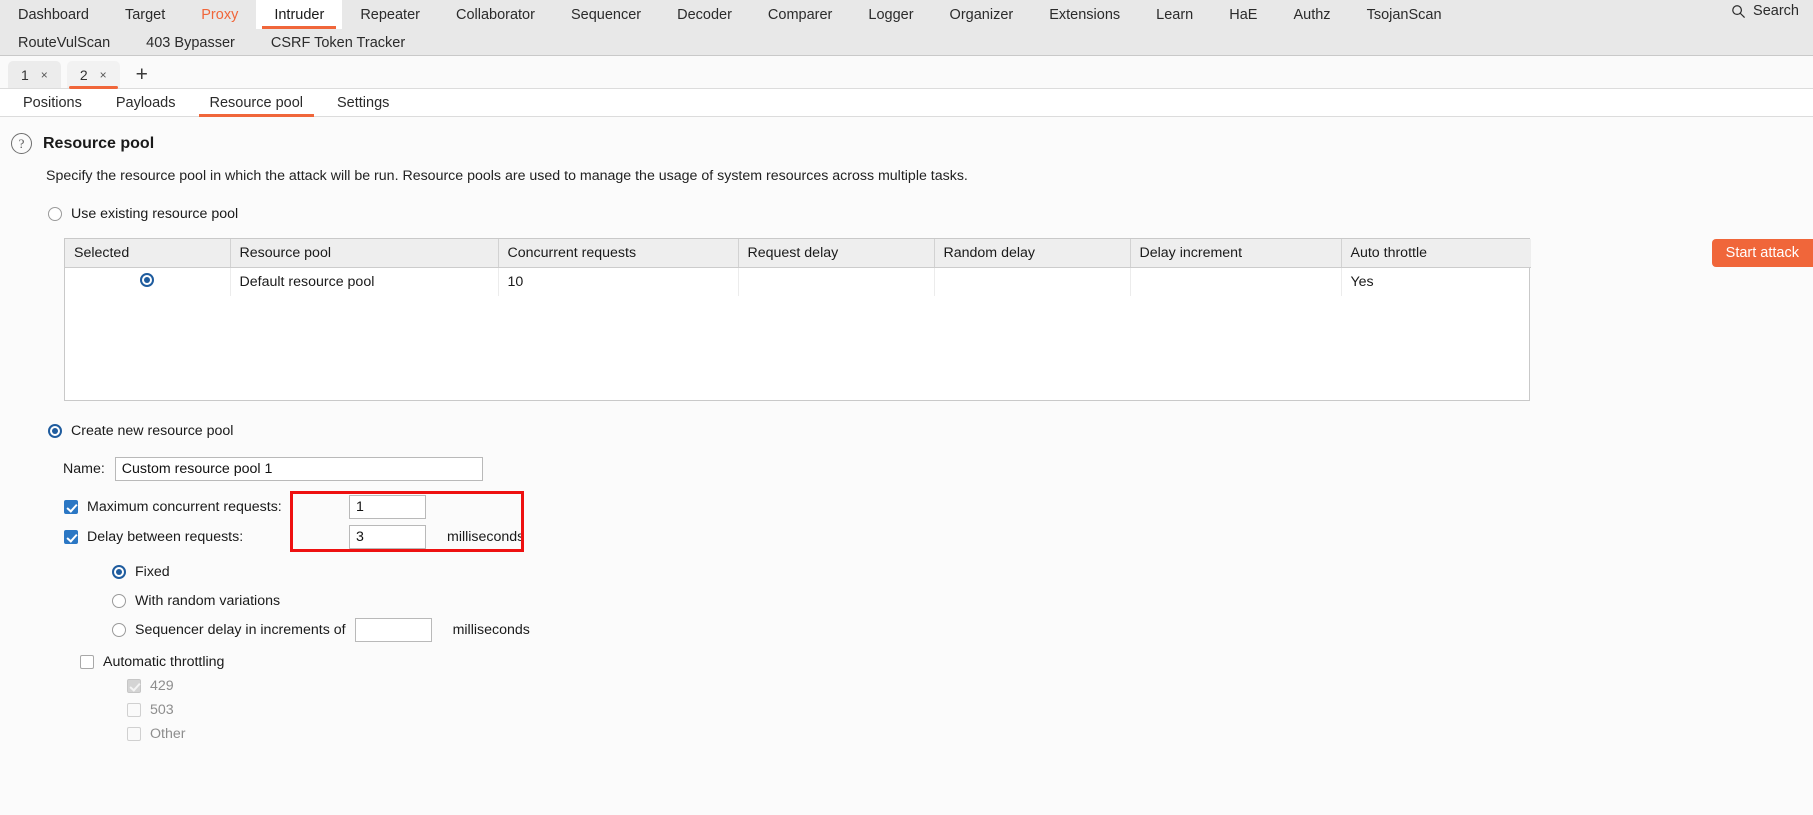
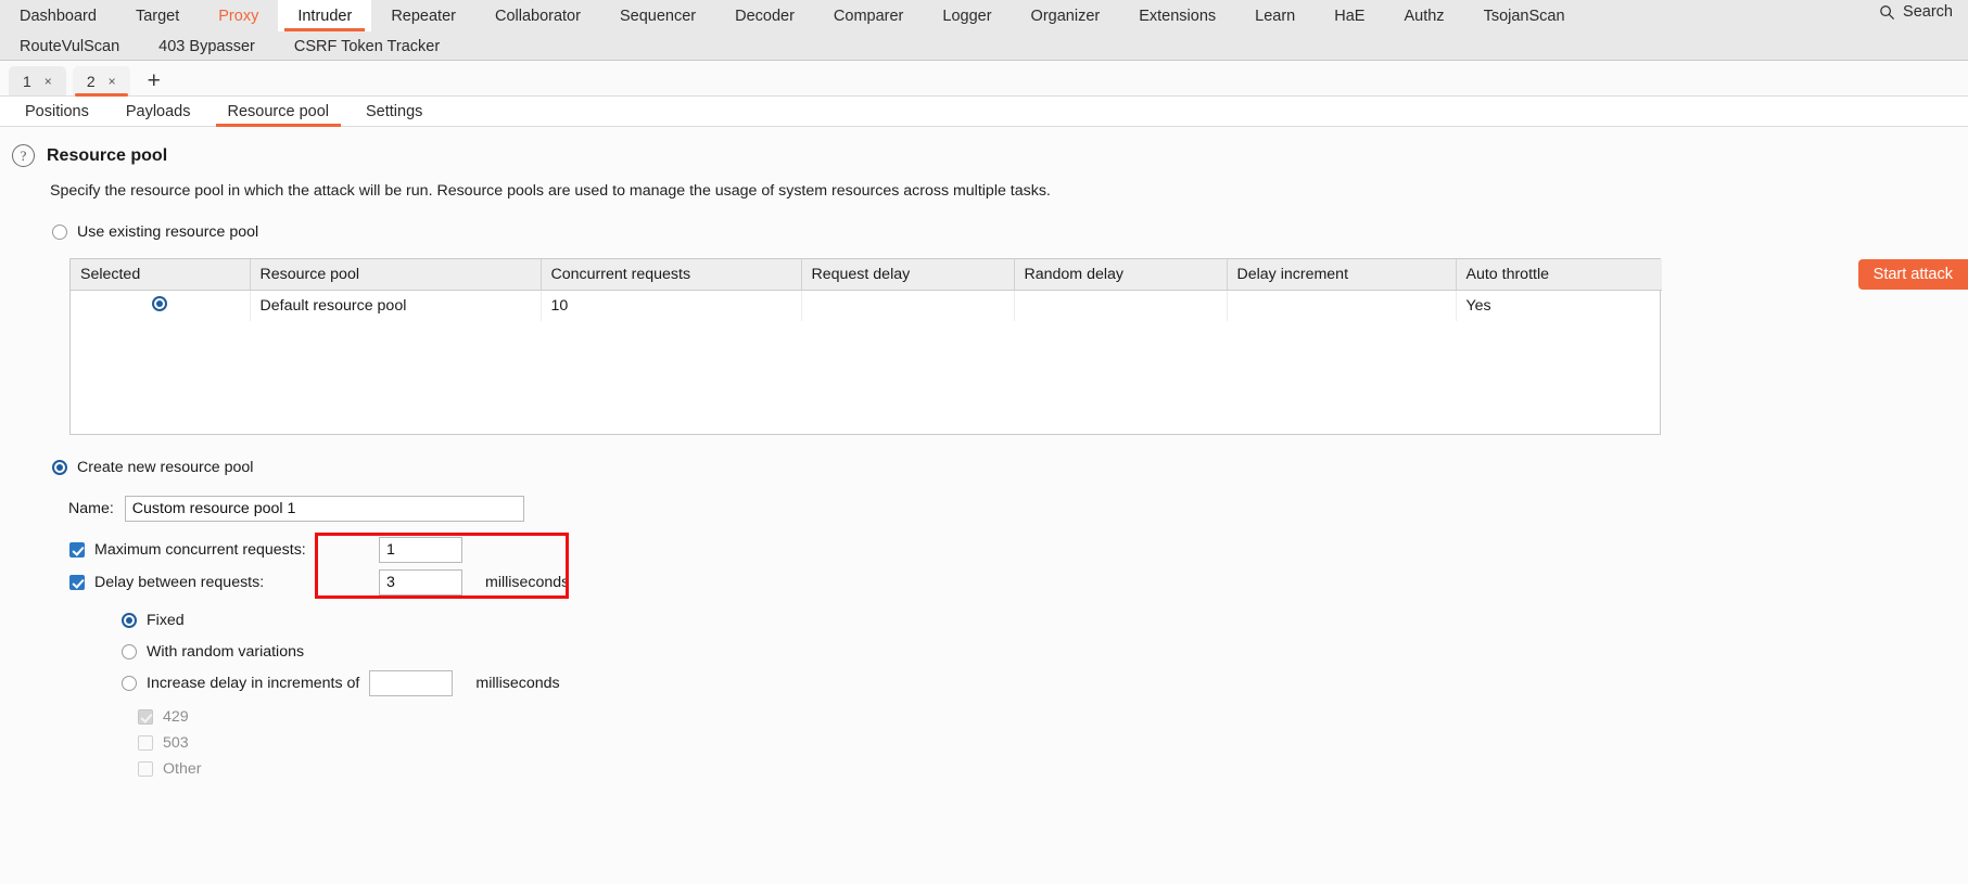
  Dashboard
  Target
  Proxy
  Intruder
  Repeater
  Collaborator
  Sequencer
  Decoder
  Comparer
  Logger
  Organizer
  Extensions
  Learn
  HaE
  Authz
  TsojanScan
  RouteVulScan
  403 Bypasser
  CSRF Token Tracker
  Search
  1
  ×
  2
  ×
  +
  Positions
  Payloads
  Resource pool
  Settings
  ?
  Resource pool
  Specify the resource pool in which the attack will be run. Resource pools are used to manage the usage of system resources across multiple tasks.
  Use existing resource pool
  Selected	Resource pool	Concurrent requests	Request delay	Random delay	Delay increment	Auto throttle
  	Default resource pool	10				Yes
  Create new resource pool
  Name:
  Custom resource pool 1
  Maximum concurrent requests:
  1
  Delay between requests:
  3
  milliseconds
  Fixed
  With random variations
- Sequencer delay in increments of
+ Increase delay in increments of
  milliseconds
- Automatic throttling
  429
  503
  Other
  Start attack
